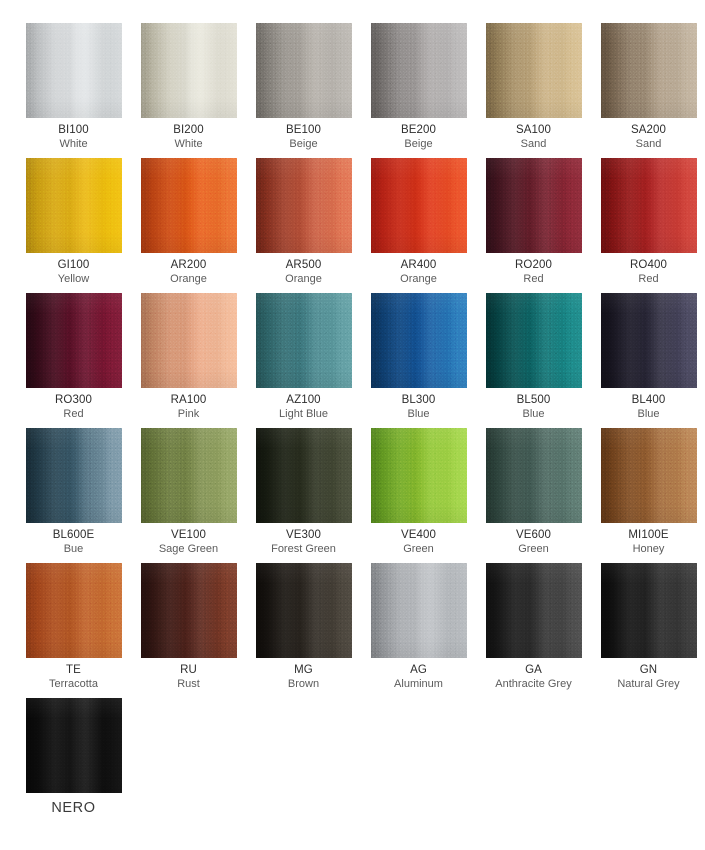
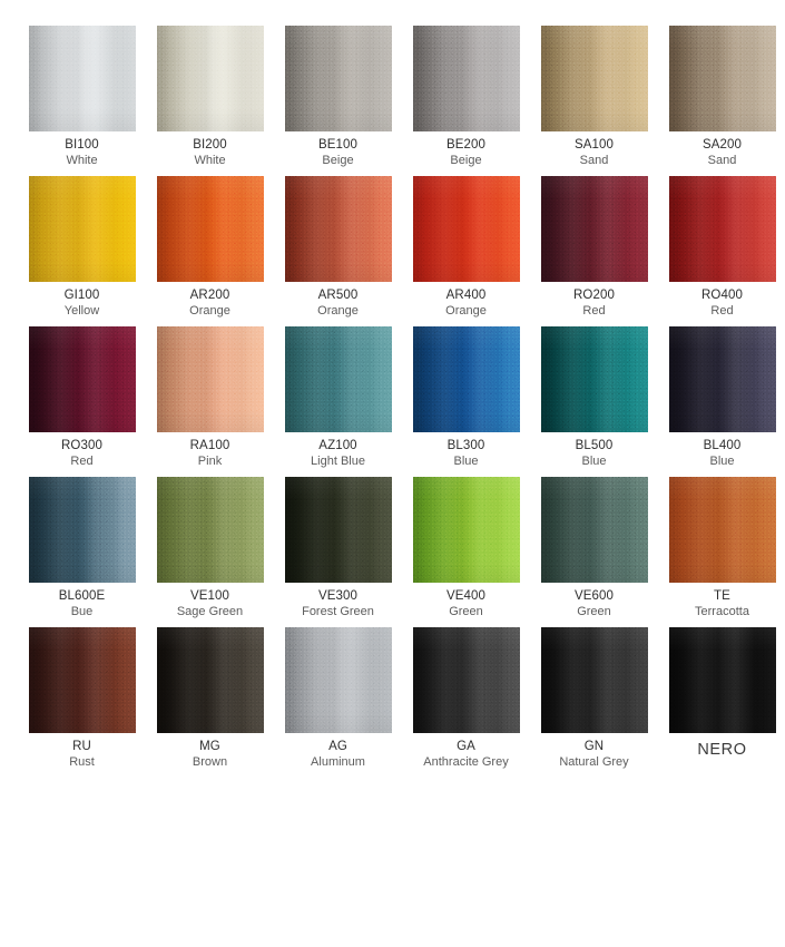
  BI100
  White
  BI200
  White
  BE100
  Beige
  BE200
  Beige
  SA100
  Sand
  SA200
  Sand
  GI100
  Yellow
  AR200
  Orange
  AR500
  Orange
  AR400
  Orange
  RO200
  Red
  RO400
  Red
  RO300
  Red
  RA100
  Pink
  AZ100
  Light Blue
  BL300
  Blue
  BL500
  Blue
  BL400
  Blue
  BL600E
  Bue
  VE100
  Sage Green
  VE300
  Forest Green
  VE400
  Green
  VE600
  Green
- MI100E
- Honey
  TE
  Terracotta
  RU
  Rust
  MG
  Brown
  AG
  Aluminum
  GA
  Anthracite Grey
  GN
  Natural Grey
  NERO
